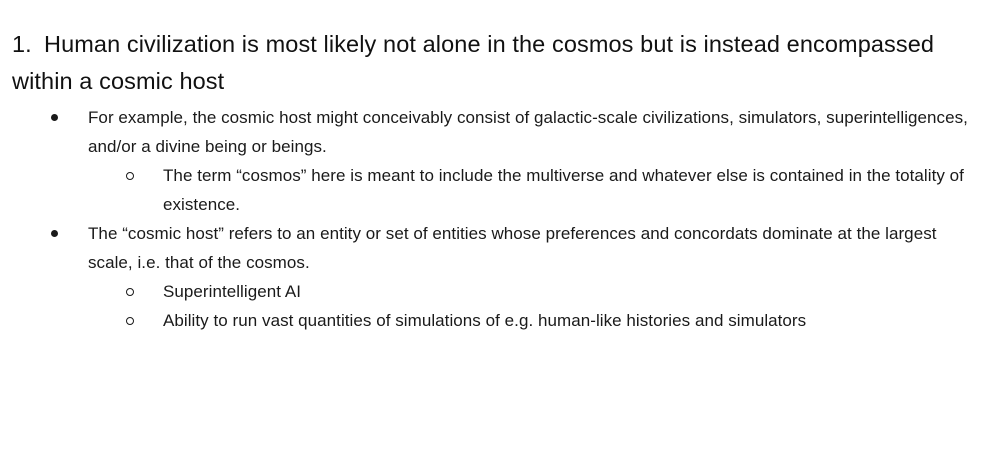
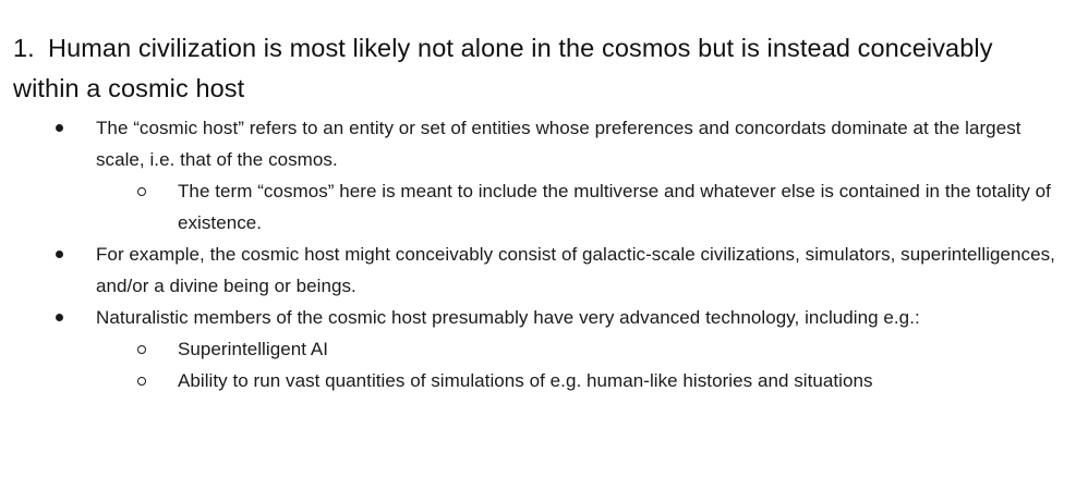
- 1. Human civilization is most likely not alone in the cosmos but is instead encompassed within a cosmic host
+ 1. Human civilization is most likely not alone in the cosmos but is instead conceivably within a cosmic host
- For example, the cosmic host might conceivably consist of galactic-scale civilizations, simulators, superintelligences, and/or a divine being or beings.
+ The “cosmic host” refers to an entity or set of entities whose preferences and concordats dominate at the largest scale, i.e. that of the cosmos.
  The term “cosmos” here is meant to include the multiverse and whatever else is contained in the totality of existence.
- The “cosmic host” refers to an entity or set of entities whose preferences and concordats dominate at the largest scale, i.e. that of the cosmos.
+ For example, the cosmic host might conceivably consist of galactic-scale civilizations, simulators, superintelligences, and/or a divine being or beings.
+ Naturalistic members of the cosmic host presumably have very advanced technology, including e.g.:
  Superintelligent AI
- Ability to run vast quantities of simulations of e.g. human-like histories and simulators
+ Ability to run vast quantities of simulations of e.g. human-like histories and situations
